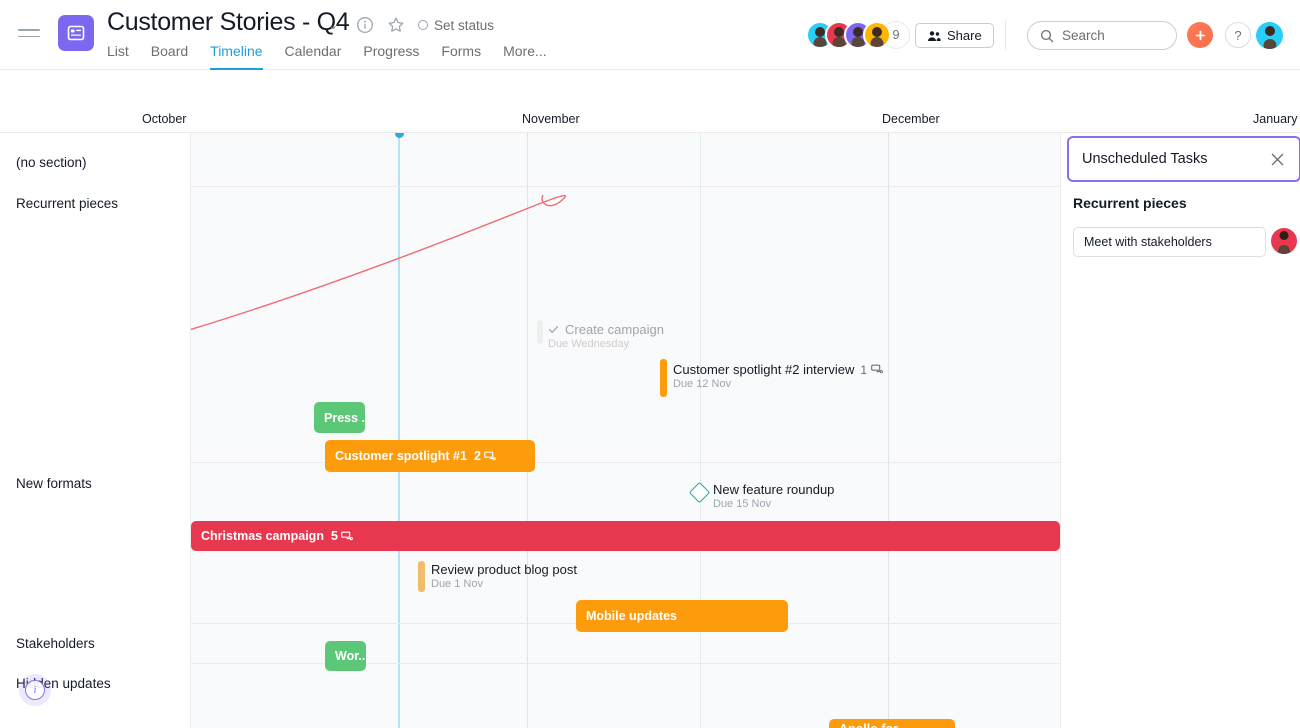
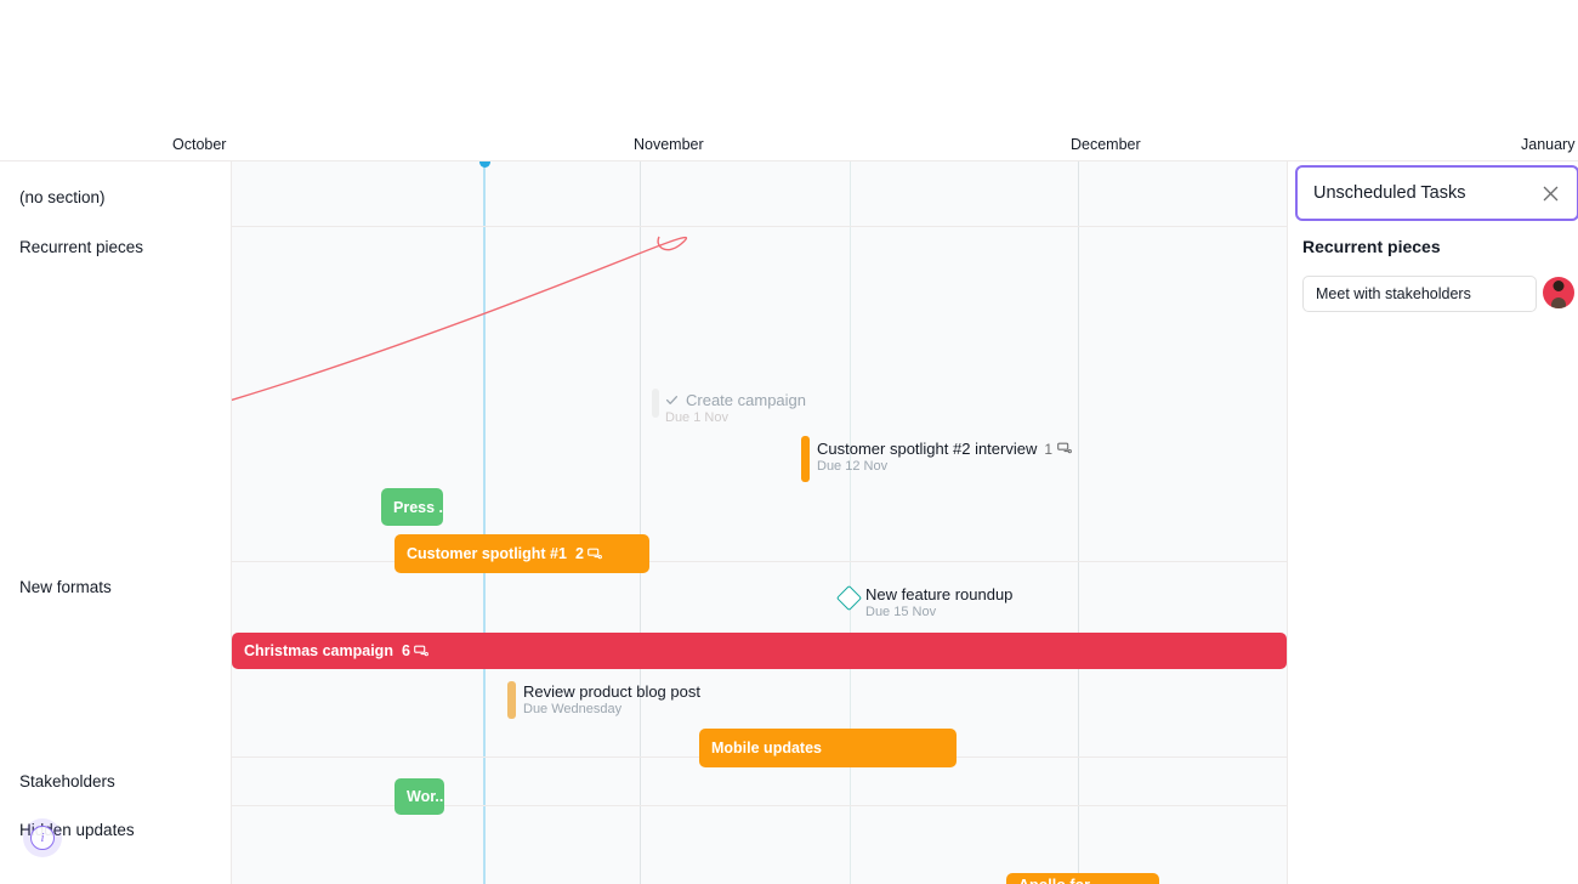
- Customer Stories - Q4
- ⌄
- Set status
- List
- Board
- Timeline
- Calendar
- Progress
- Forms
- More...
- 9
- Share
- Search
- ?
  October
  November
  December
  January
  Press .
  Customer spotlight #1
  2
  Christmas campaign
- 5
+ 6
  Mobile updates
  Wor..
  Create campaign
- Due Wednesday
+ Due 1 Nov
  Customer spotlight #2 interview
  1
  Due 12 Nov
  Review product blog post
- Due 1 Nov
+ Due Wednesday
  New feature roundup
  Due 15 Nov
  (no section)
  Recurrent pieces
  New formats
  Stakeholders
  Hen updates
  Unscheduled Tasks
  Recurrent pieces
  Meet with stakeholders
  i
